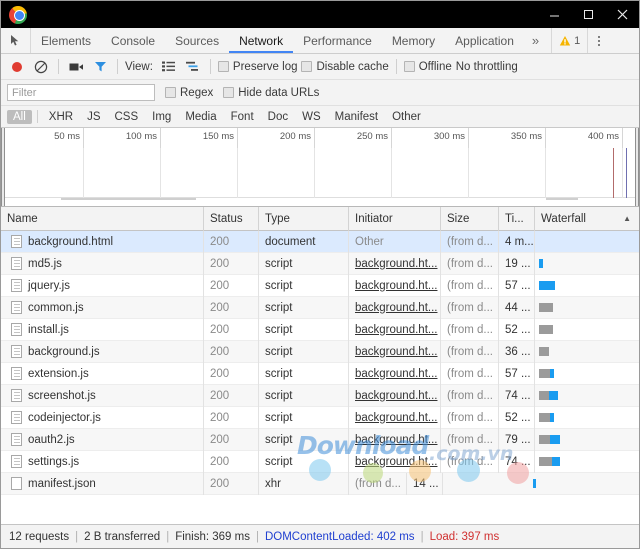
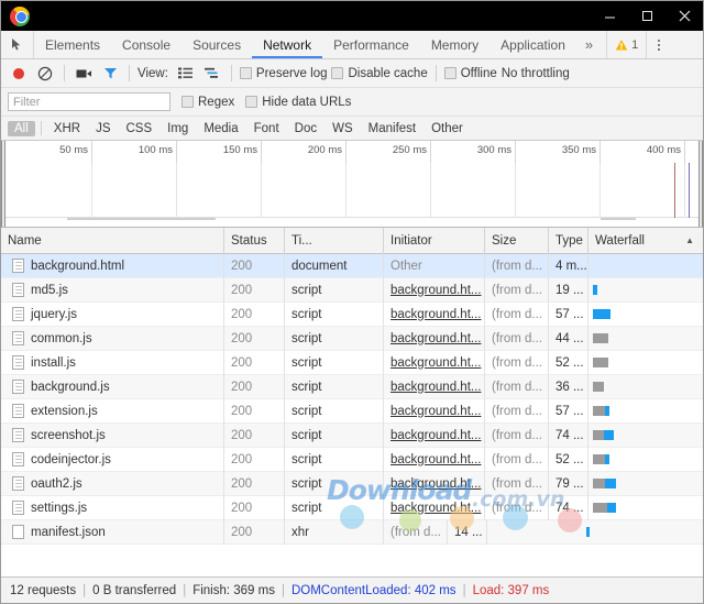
  Elements
  Console
  Sources
  Network
  Performance
  Memory
  Application
  »
  1
  View:
  Preserve log
  Disable cache
  Offline
  No throttling
  Filter
  Regex
  Hide data URLs
  All
  XHR
  JS
  CSS
  Img
  Media
  Font
  Doc
  WS
  Manifest
  Other
  50 ms
  100 ms
  150 ms
  200 ms
  250 ms
  300 ms
  350 ms
  400 ms
  Name
  Status
- Type
+ Ti...
  Initiator
  Size
- Ti...
+ Type
  Waterfall
  ▲
  background.html
  200
  document
  Other
  (from d...
  4 m...
  md5.js
  200
  script
  background.ht...
  (from d...
  19 ...
  jquery.js
  200
  script
  background.ht...
  (from d...
  57 ...
  common.js
  200
  script
  background.ht...
  (from d...
  44 ...
  install.js
  200
  script
  background.ht...
  (from d...
  52 ...
  background.js
  200
  script
  background.ht...
  (from d...
  36 ...
  extension.js
  200
  script
  background.ht...
  (from d...
  57 ...
  screenshot.js
  200
  script
  background.ht...
  (from d...
  74 ...
  codeinjector.js
  200
  script
  background.ht...
  (from d...
  52 ...
  oauth2.js
  200
  script
  background.ht...
  (from d...
  79 ...
  settings.js
  200
  script
  background.ht...
  (from d...
  74 ...
  manifest.json
  200
  xhr
  (from d...
  14 ...
  12 requests
  |
- 2 B transferred
+ 0 B transferred
  |
  Finish: 369 ms
  |
  DOMContentLoaded: 402 ms
  |
  Load: 397 ms
  Download
  .com.vn
